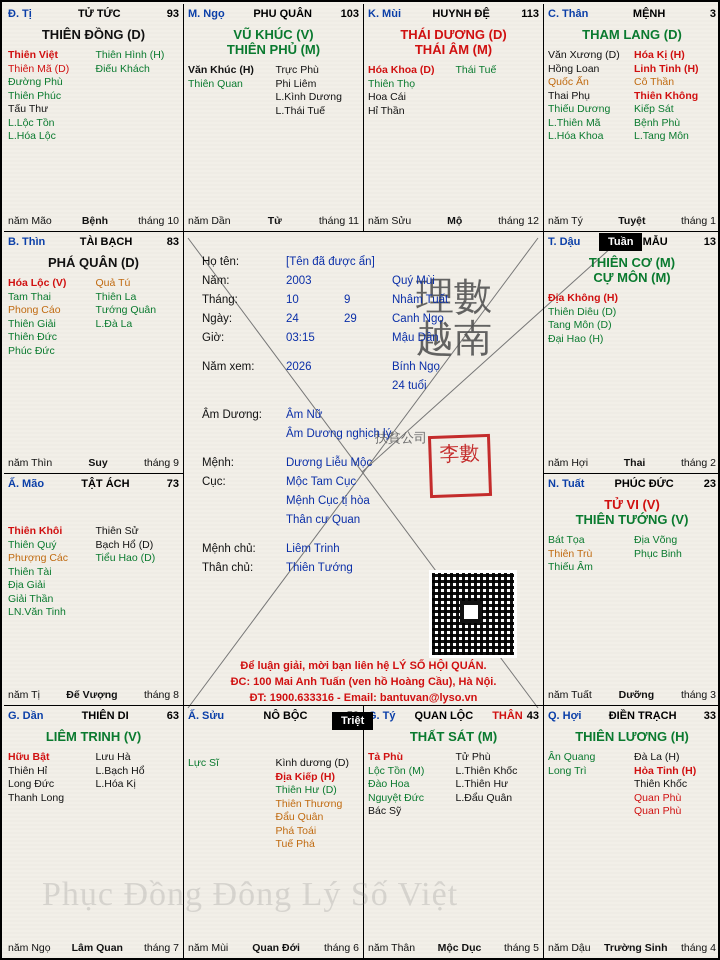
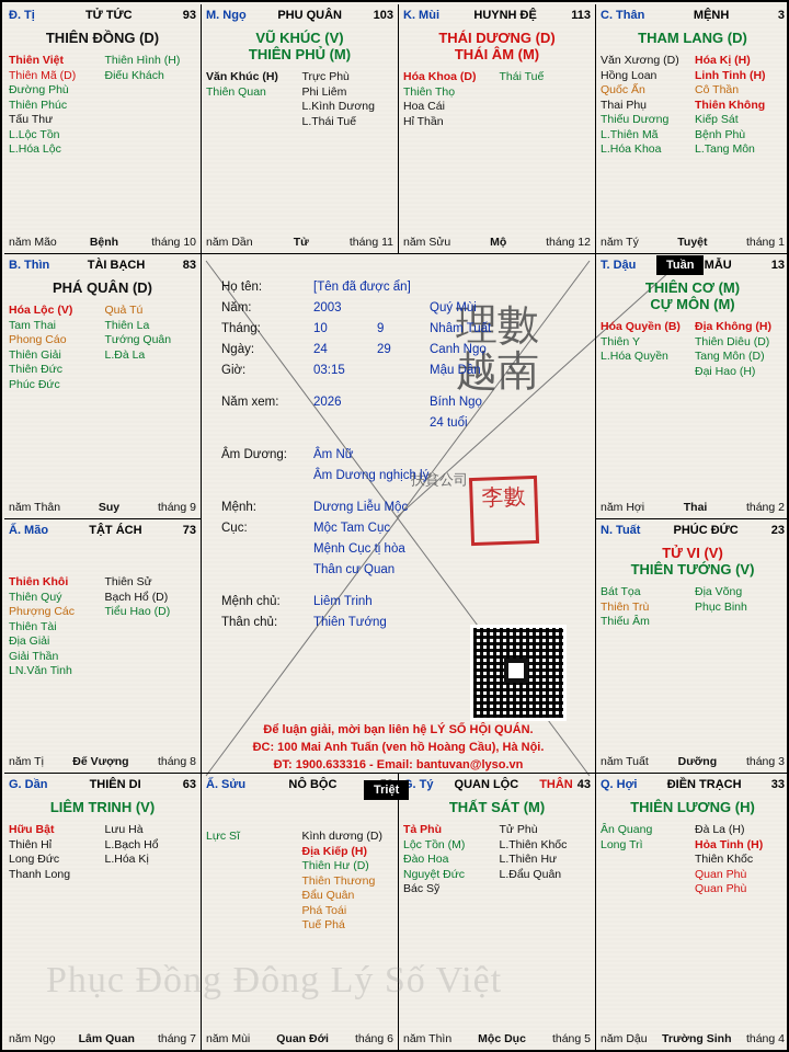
  Đ. Tị
  TỬ TỨC
  93
  THIÊN ĐỒNG (D)
  Thiên Việt
  Thiên Mã (D)
  Đường Phù
  Thiên Phúc
  Tấu Thư
  L.Lộc Tồn
  L.Hóa Lộc
  Thiên Hình (H)
  Điếu Khách
  năm Mão
  Bệnh
  tháng 10
  M. Ngọ
  PHU QUÂN
  103
  VŨ KHÚC (V)
  THIÊN PHỦ (M)
  Văn Khúc (H)
  Thiên Quan
  Trực Phù
  Phi Liêm
  L.Kình Dương
  L.Thái Tuế
  năm Dần
  Tử
  tháng 11
  K. Mùi
  HUYNH ĐỆ
  113
  THÁI DƯƠNG (D)
  THÁI ÂM (M)
  Hóa Khoa (D)
  Thiên Thọ
  Hoa Cái
  Hỉ Thần
  Thái Tuế
  năm Sửu
  Mộ
  tháng 12
  C. Thân
  MỆNH
  3
  THAM LANG (D)
  Văn Xương (D)
  Hồng Loan
  Quốc Ấn
  Thai Phụ
  Thiếu Dương
  L.Thiên Mã
  L.Hóa Khoa
  Hóa Kị (H)
  Linh Tinh (H)
  Cô Thần
  Thiên Không
  Kiếp Sát
  Bệnh Phù
  L.Tang Môn
  năm Tý
  Tuyệt
  tháng 1
  B. Thìn
  TÀI BẠCH
  83
  PHÁ QUÂN (D)
  Hóa Lộc (V)
  Tam Thai
  Phong Cáo
  Thiên Giải
  Thiên Đức
  Phúc Đức
  Quả Tú
  Thiên La
  Tướng Quân
  L.Đà La
- năm Thìn
+ năm Thân
  Suy
  tháng 9
  理數越南
  扶貧公司
  Họ tên:
  [Tên đã được ẩn]
  Năm:
  2003
  Quý Mùi
  Tháng:
  10
  9
  Nhâm Tuất
  Ngày:
  24
  29
  Canh Ngọ
  Giờ:
  03:15
  Mậu Dần
  Năm xem:
  2026
  Bính Ngọ
  24 tuổi
  Âm Dương:
  Âm Nữ
  Âm Dương nghịch lý
  Mệnh:
  Dương Liễu Mộc
  Cục:
  Mộc Tam Cục
  Mệnh Cục tị hòa
  Thân cư Quan
  Mệnh chủ:
  Liêm Trinh
  Thân chủ:
  Thiên Tướng
  Để luận giải, mời bạn liên hệ LÝ SỐ HỘI QUÁN.
  ĐC: 100 Mai Anh Tuấn (ven hồ Hoàng Cầu), Hà Nội.
  ĐT: 1900.633316 - Email: bantuvan@lyso.vn
  T. Dậu
  13
  THIÊN CƠ (M)
  CỰ MÔN (M)
+ Hóa Quyền (B)
+ Thiên Y
+ L.Hóa Quyền
  Địa Không (H)
  Thiên Diêu (D)
  Tang Môn (D)
  Đại Hao (H)
  năm Hợi
  Thai
  tháng 2
  Ấ. Mão
  TẬT ÁCH
  73
  Thiên Khôi
  Thiên Quý
  Phượng Các
  Thiên Tài
  Địa Giải
  Giải Thần
  LN.Văn Tinh
  Thiên Sử
  Bạch Hổ (D)
  Tiểu Hao (D)
  năm Tị
  Đế Vượng
  tháng 8
  N. Tuất
  PHÚC ĐỨC
  23
  TỬ VI (V)
  THIÊN TƯỚNG (V)
  Bát Tọa
  Thiên Trù
  Thiếu Âm
  Địa Võng
  Phục Binh
  năm Tuất
  Dưỡng
  tháng 3
  G. Dần
  THIÊN DI
  63
  LIÊM TRINH (V)
  Hữu Bật
  Thiên Hỉ
  Long Đức
  Thanh Long
  Lưu Hà
  L.Bạch Hổ
  L.Hóa Kị
  năm Ngọ
  Lâm Quan
  tháng 7
  Ấ. Sửu
  NÔ BỘC
  Lực Sĩ
  Kình dương (D)
  Địa Kiếp (H)
  Thiên Hư (D)
  Thiên Thương
  Đẩu Quân
  Phá Toái
  Tuế Phá
  năm Mùi
  Quan Đới
  tháng 6
  . Tý
  QUAN LỘC
  THÂN
  43
  THẤT SÁT (M)
  Tả Phù
  Lộc Tồn (M)
  Đào Hoa
  Nguyệt Đức
  Bác Sỹ
  Tử Phù
  L.Thiên Khốc
  L.Thiên Hư
  L.Đẩu Quân
- năm Thân
+ năm Thìn
  Mộc Dục
  tháng 5
  Q. Hợi
  ĐIỀN TRẠCH
  33
  THIÊN LƯƠNG (H)
  Ân Quang
  Long Trì
  Đà La (H)
  Hỏa Tinh (H)
  Thiên Khốc
  Quan Phù
  Quan Phù
  năm Dậu
  Trường Sinh
  tháng 4
  Tuần
  Triệt
  Phục Đồng Đông Lý Số Việt
